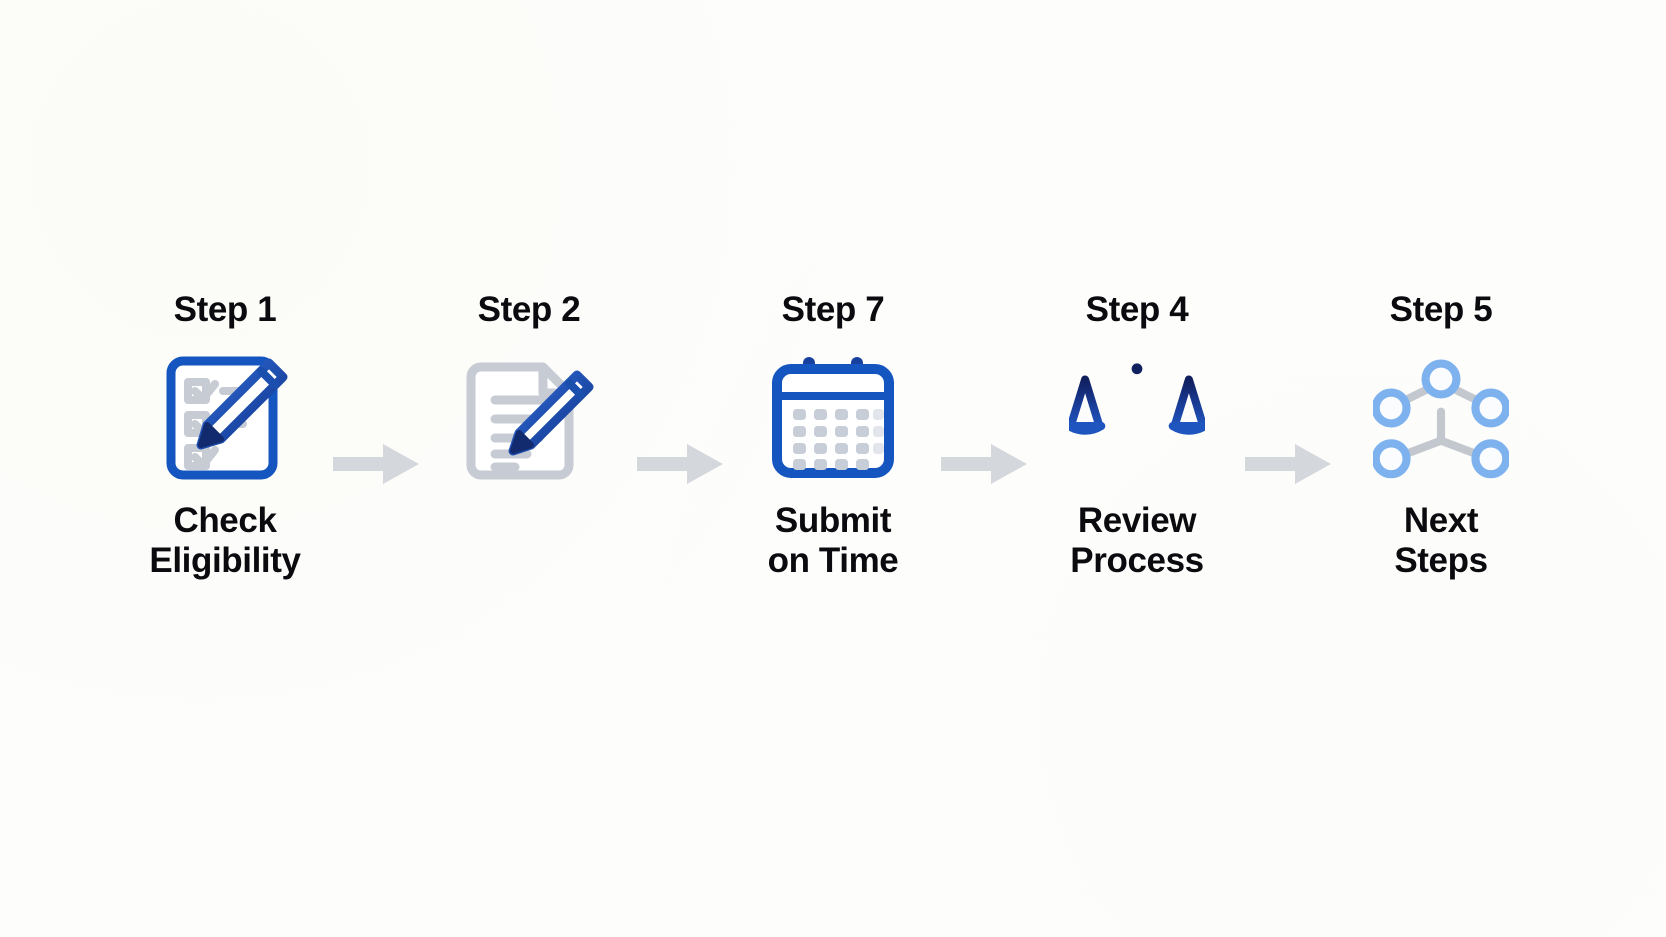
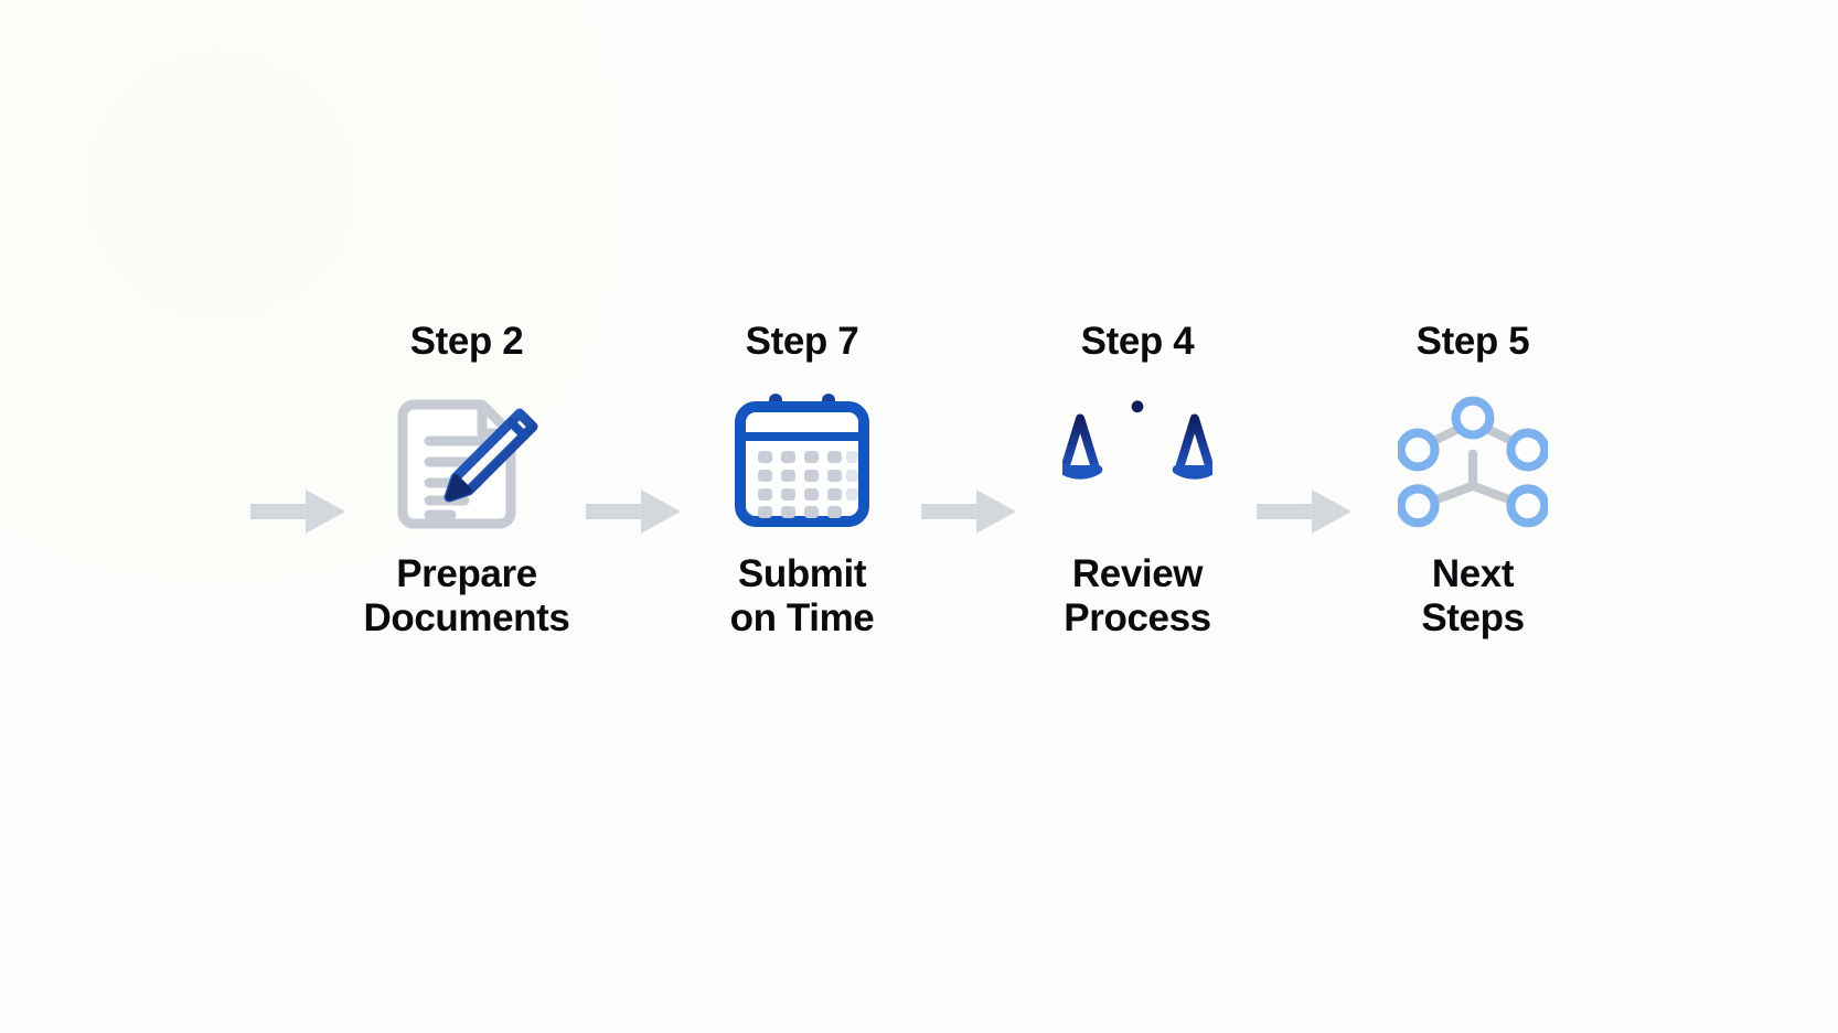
- Step 1
- Check
- Eligibility
  Step 2
+ Prepare
+ Documents
  Step 7
  Submit
  on Time
  Step 4
  Review
  Process
  Step 5
  Next
  Steps
